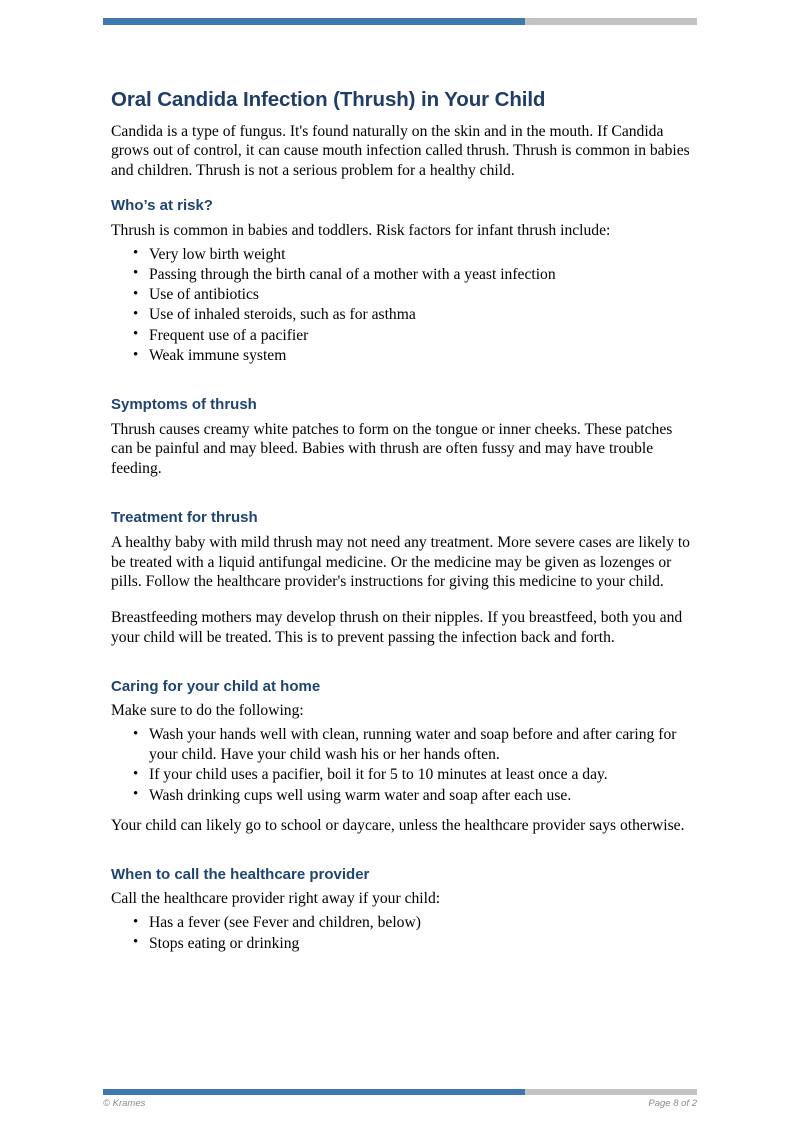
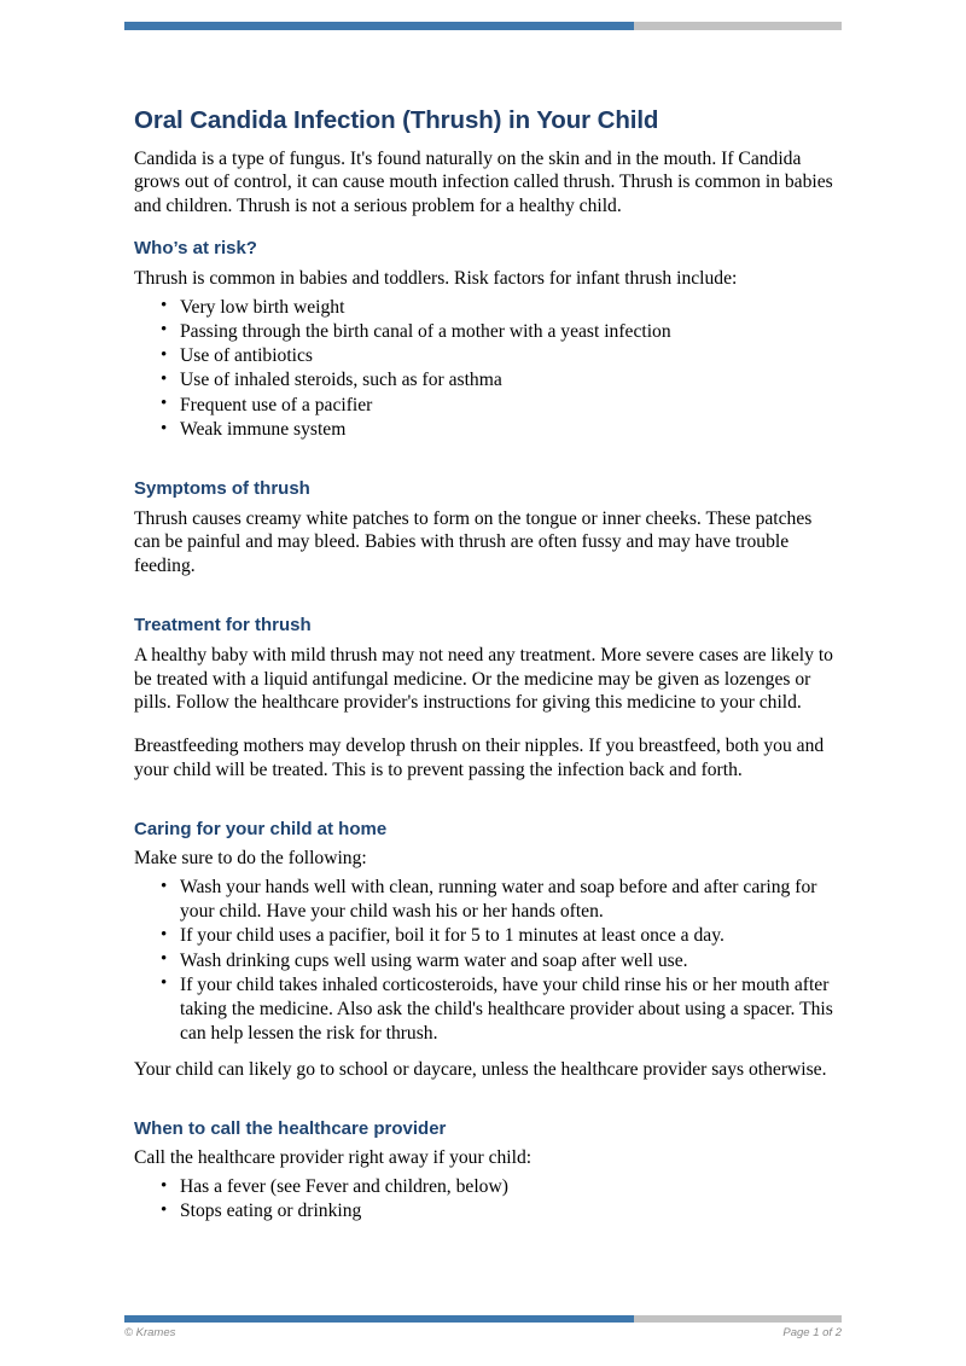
  Oral Candida Infection (Thrush) in Your Child
  Candida is a type of fungus. It's found naturally on the skin and in the mouth. If Candida grows out of control, it can cause mouth infection called thrush. Thrush is common in babies and children. Thrush is not a serious problem for a healthy child.
  Who’s at risk?
  Thrush is common in babies and toddlers. Risk factors for infant thrush include:
  Very low birth weight
  Passing through the birth canal of a mother with a yeast infection
  Use of antibiotics
  Use of inhaled steroids, such as for asthma
  Frequent use of a pacifier
  Weak immune system
  Symptoms of thrush
  Thrush causes creamy white patches to form on the tongue or inner cheeks. These patches can be painful and may bleed. Babies with thrush are often fussy and may have trouble feeding.
  Treatment for thrush
  A healthy baby with mild thrush may not need any treatment. More severe cases are likely to be treated with a liquid antifungal medicine. Or the medicine may be given as lozenges or pills. Follow the healthcare provider's instructions for giving this medicine to your child.
  Breastfeeding mothers may develop thrush on their nipples. If you breastfeed, both you and your child will be treated. This is to prevent passing the infection back and forth.
  Caring for your child at home
  Make sure to do the following:
  Wash your hands well with clean, running water and soap before and after caring for your child. Have your child wash his or her hands often.
- If your child uses a pacifier, boil it for 5 to 10 minutes at least once a day.
+ If your child uses a pacifier, boil it for 5 to 1 minutes at least once a day.
- Wash drinking cups well using warm water and soap after each use.
+ Wash drinking cups well using warm water and soap after well use.
+ If your child takes inhaled corticosteroids, have your child rinse his or her mouth after taking the medicine. Also ask the child's healthcare provider about using a spacer. This can help lessen the risk for thrush.
  Your child can likely go to school or daycare, unless the healthcare provider says otherwise.
  When to call the healthcare provider
  Call the healthcare provider right away if your child:
  Has a fever (see Fever and children, below)
  Stops eating or drinking
  © Krames
- Page 8 of 2
+ Page 1 of 2
